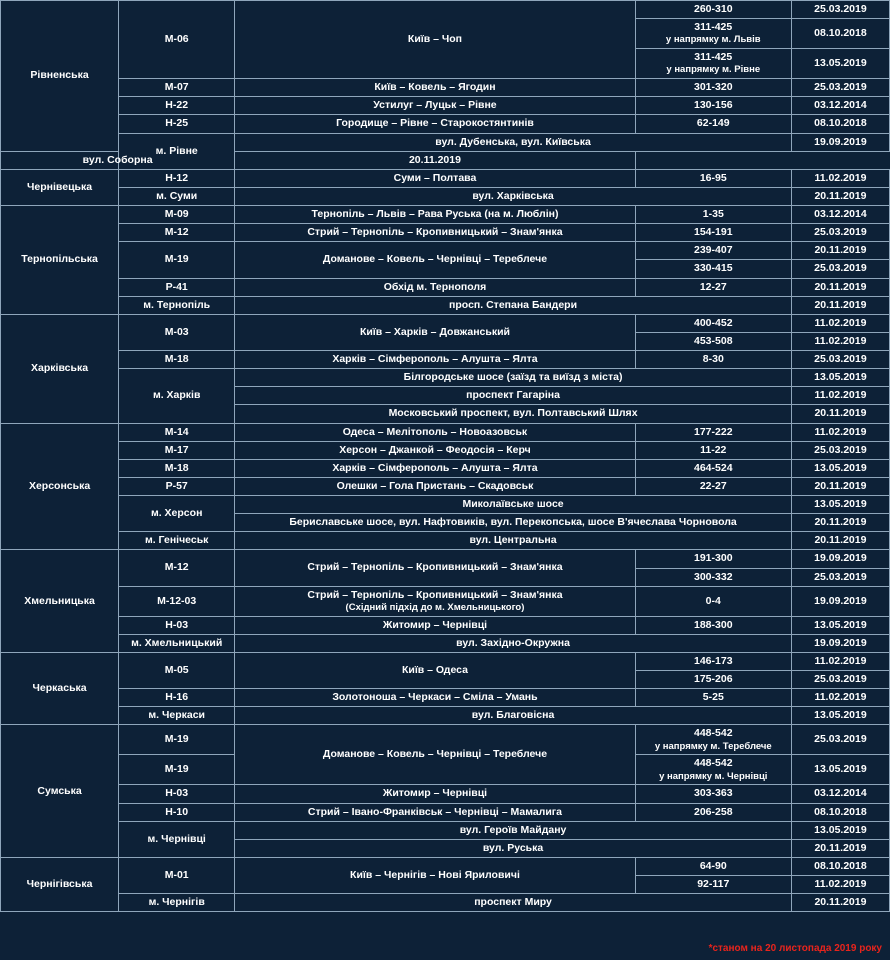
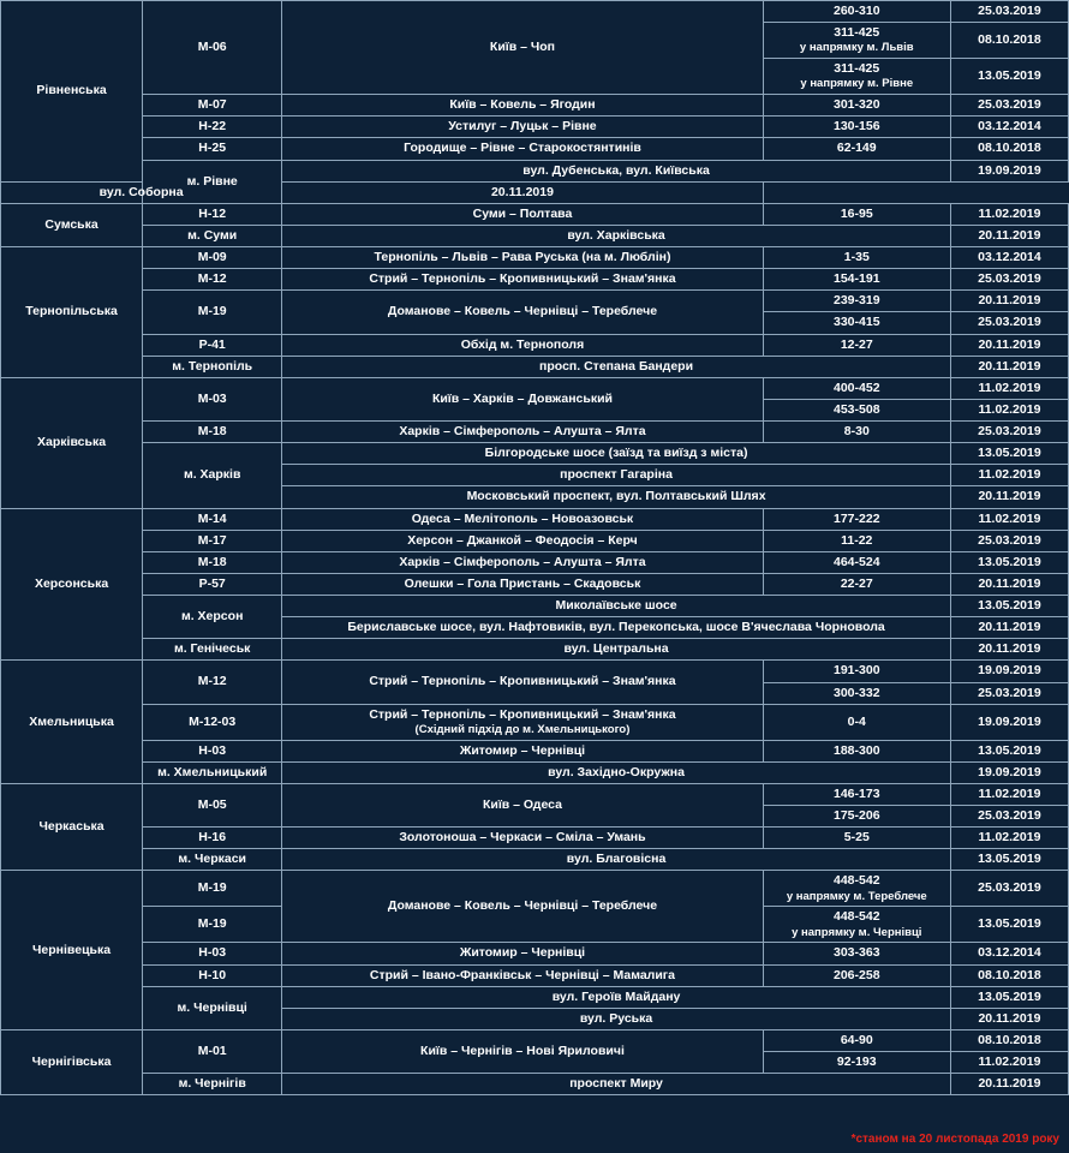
  Рівненська	М-06	Київ – Чоп	260-310	25.03.2019
  311-425у напрямку м. Львів	08.10.2018
  311-425у напрямку м. Рівне	13.05.2019
  М-07	Київ – Ковель – Ягодин	301-320	25.03.2019
  Н-22	Устилуг – Луцьк – Рівне	130-156	03.12.2014
  Н-25	Городище – Рівне – Старокостянтинів	62-149	08.10.2018
  м. Рівне	вул. Дубенська, вул. Київська	19.09.2019
  вул. Соборна	20.11.2019
- Чернівецька	Н-12	Суми – Полтава	16-95	11.02.2019
+ Сумська	Н-12	Суми – Полтава	16-95	11.02.2019
  м. Суми	вул. Харківська	20.11.2019
  Тернопільська	М-09	Тернопіль – Львів – Рава Руська (на м. Люблін)	1-35	03.12.2014
  М-12	Стрий – Тернопіль – Кропивницький – Знам'янка	154-191	25.03.2019
- М-19	Доманове – Ковель – Чернівці – Тереблече	239-407	20.11.2019
+ М-19	Доманове – Ковель – Чернівці – Тереблече	239-319	20.11.2019
  330-415	25.03.2019
  Р-41	Обхід м. Тернополя	12-27	20.11.2019
  м. Тернопіль	просп. Степана Бандери	20.11.2019
  Харківська	М-03	Київ – Харків – Довжанський	400-452	11.02.2019
  453-508	11.02.2019
  М-18	Харків – Сімферополь – Алушта – Ялта	8-30	25.03.2019
  м. Харків	Білгородське шосе (заїзд та виїзд з міста)	13.05.2019
  проспект Гагаріна	11.02.2019
  Московський проспект, вул. Полтавський Шлях	20.11.2019
  Херсонська	М-14	Одеса – Мелітополь – Новоазовськ	177-222	11.02.2019
  М-17	Херсон – Джанкой – Феодосія – Керч	11-22	25.03.2019
  М-18	Харків – Сімферополь – Алушта – Ялта	464-524	13.05.2019
  Р-57	Олешки – Гола Пристань – Скадовськ	22-27	20.11.2019
  м. Херсон	Миколаївське шосе	13.05.2019
  Бериславське шосе, вул. Нафтовиків, вул. Перекопська, шосе В'ячеслава Чорновола	20.11.2019
  м. Генічеськ	вул. Центральна	20.11.2019
  Хмельницька	М-12	Стрий – Тернопіль – Кропивницький – Знам'янка	191-300	19.09.2019
  300-332	25.03.2019
  М-12-03	Стрий – Тернопіль – Кропивницький – Знам'янка(Східний підхід до м. Хмельницького)	0-4	19.09.2019
  Н-03	Житомир – Чернівці	188-300	13.05.2019
  м. Хмельницький	вул. Західно-Окружна	19.09.2019
  Черкаська	М-05	Київ – Одеса	146-173	11.02.2019
  175-206	25.03.2019
  Н-16	Золотоноша – Черкаси – Сміла – Умань	5-25	11.02.2019
  м. Черкаси	вул. Благовісна	13.05.2019
- Сумська	М-19	Доманове – Ковель – Чернівці – Тереблече	448-542у напрямку м. Тереблече	25.03.2019
+ Чернівецька	М-19	Доманове – Ковель – Чернівці – Тереблече	448-542у напрямку м. Тереблече	25.03.2019
  М-19	448-542у напрямку м. Чернівці	13.05.2019
  Н-03	Житомир – Чернівці	303-363	03.12.2014
  Н-10	Стрий – Івано-Франківськ – Чернівці – Мамалига	206-258	08.10.2018
  м. Чернівці	вул. Героїв Майдану	13.05.2019
  вул. Руська	20.11.2019
  Чернігівська	М-01	Київ – Чернігів – Нові Яриловичі	64-90	08.10.2018
- 92-117	11.02.2019
+ 92-193	11.02.2019
  м. Чернігів	проспект Миру	20.11.2019
  *станом на 20 листопада 2019 року
